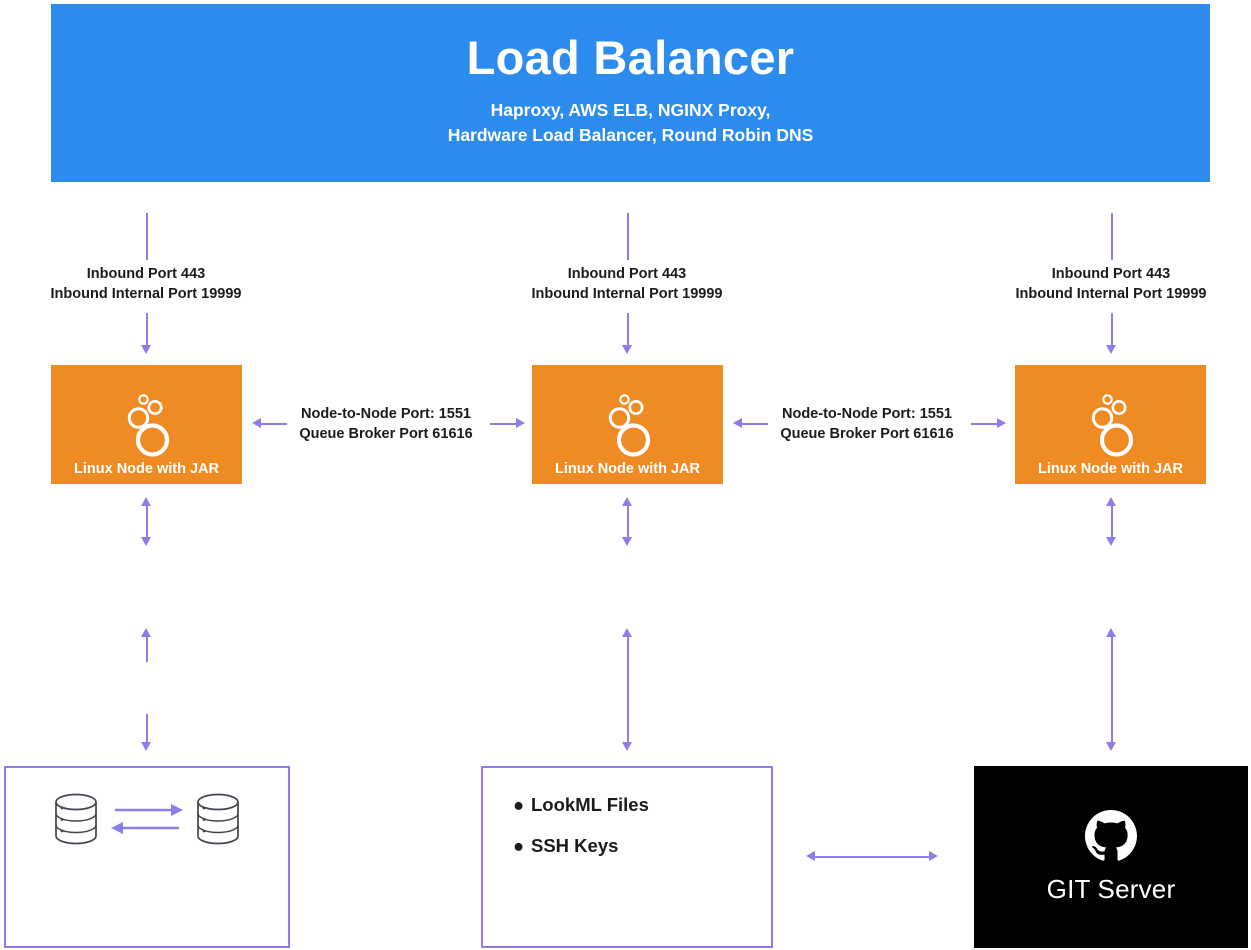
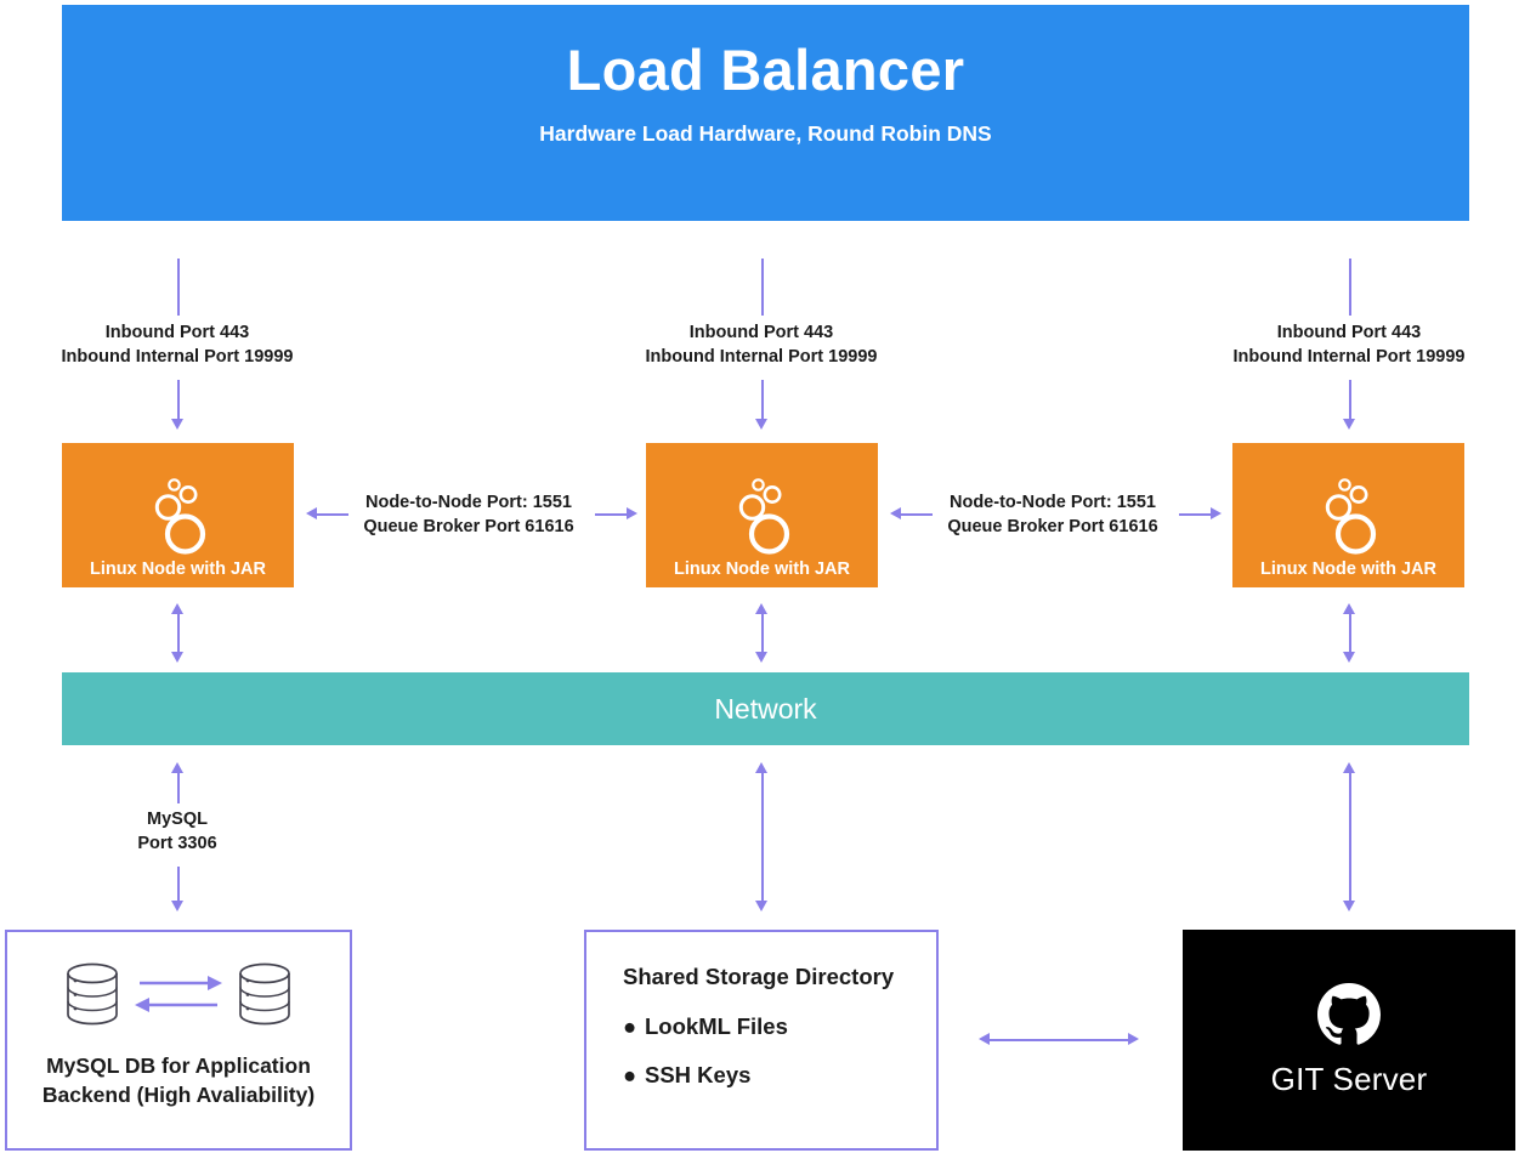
  Load Balancer
- Haproxy, AWS ELB, NGINX Proxy,
- Hardware Load Balancer, Round Robin DNS
+ Hardware Load Hardware, Round Robin DNS
  Inbound Port 443
  Inbound Internal Port 19999
  Inbound Port 443
  Inbound Internal Port 19999
  Inbound Port 443
  Inbound Internal Port 19999
  Linux Node with JAR
  Linux Node with JAR
  Linux Node with JAR
  Node-to-Node Port: 1551
  Queue Broker Port 61616
  Node-to-Node Port: 1551
  Queue Broker Port 61616
+ Network
+ MySQL
+ Port 3306
+ MySQL DB for Application
+ Backend (High Avaliability)
+ Shared Storage Directory
  ●
  LookML Files
  ●
  SSH Keys
  GIT Server
